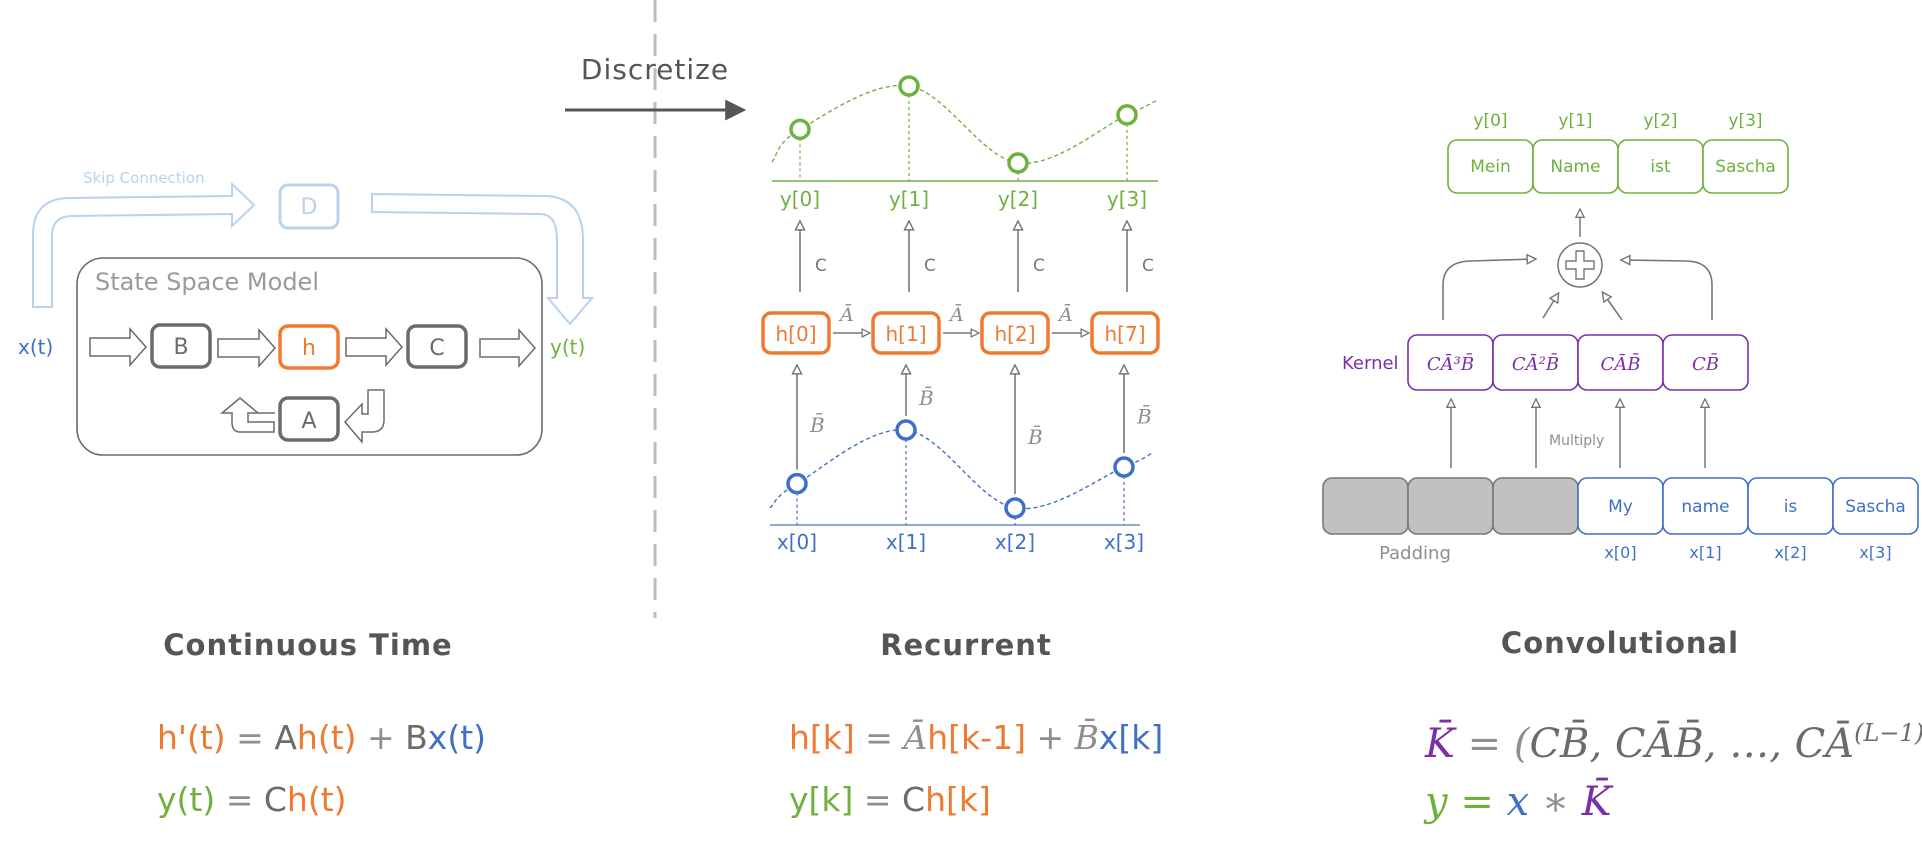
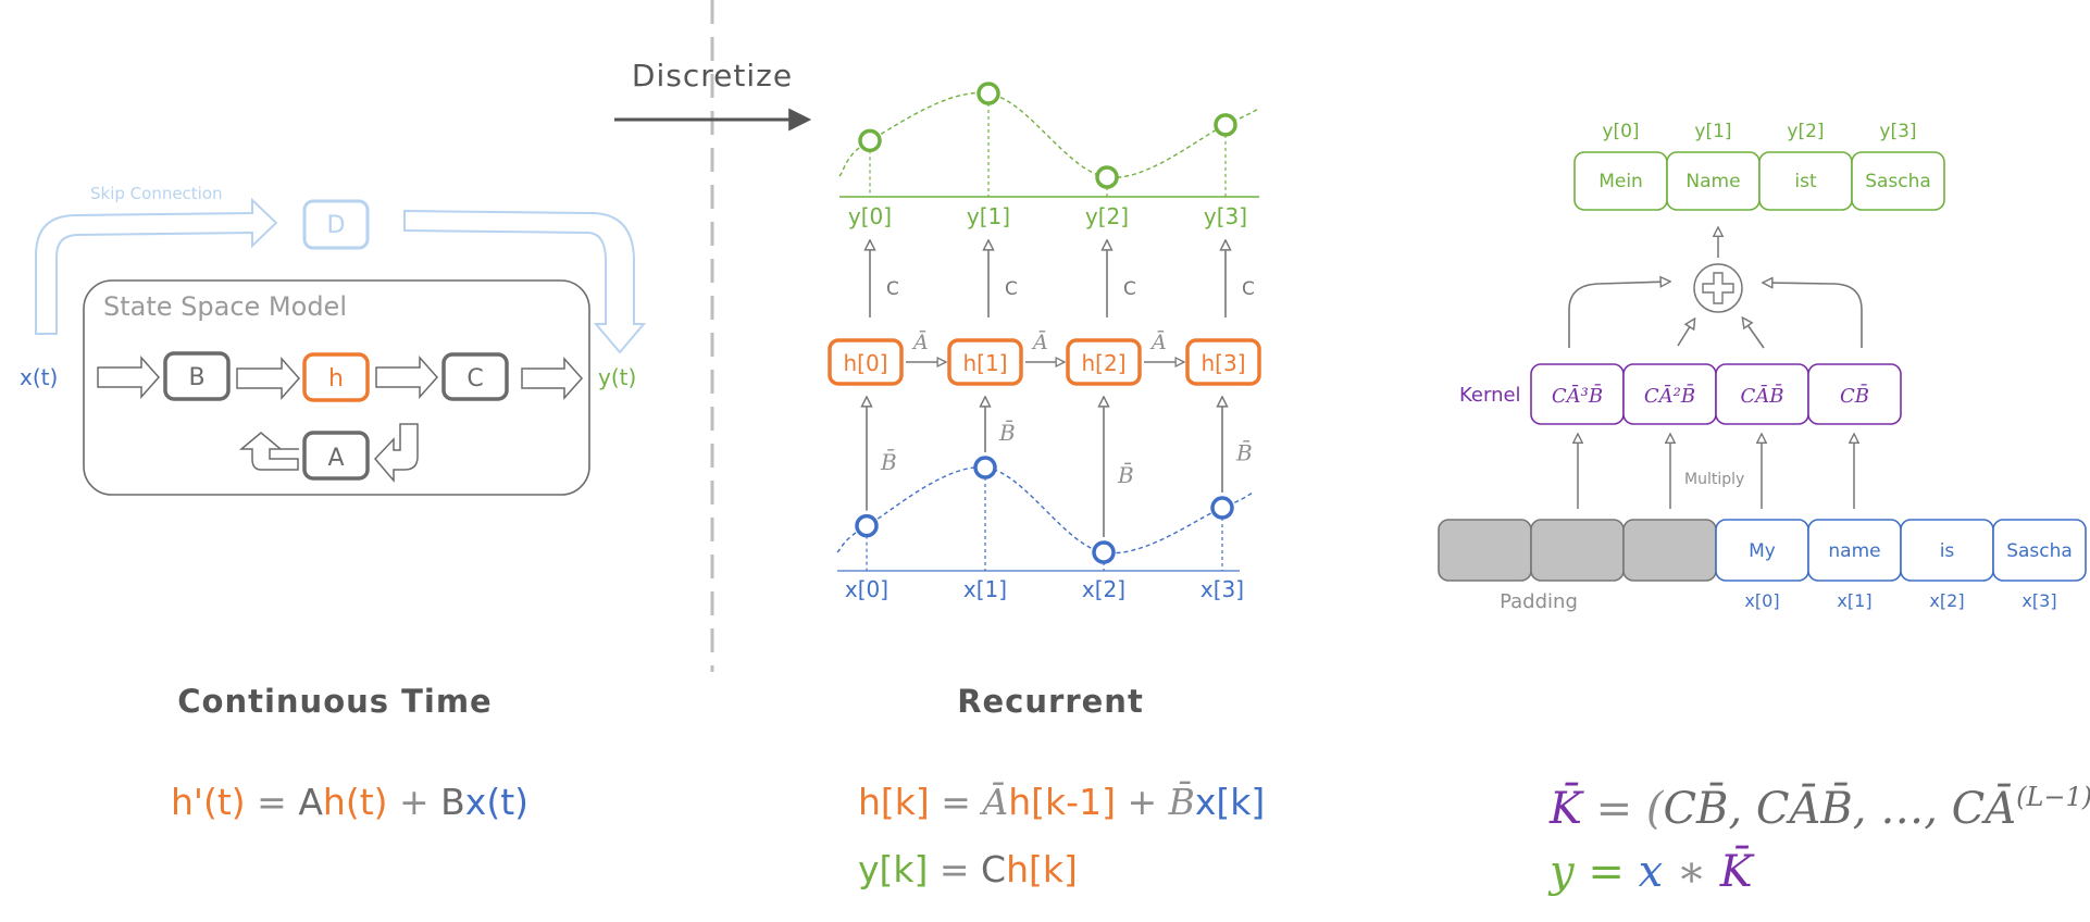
  Discretize
  Skip Connection
  D
  State Space Model
  x(t)
  y(t)
  B
  h
  C
  A
  Continuous Time
  h'(t) = Ah(t) + Bx(t)
- y(t) = Ch(t)
  y[0]
  y[1]
  y[2]
  y[3]
  x[0]
  x[1]
  x[2]
  x[3]
  h[0]
  C
  B̄
  Ā
  h[1]
  C
  B̄
  Ā
  h[2]
  C
  B̄
  Ā
- h[7]
+ h[3]
  C
  B̄
  Recurrent
  h[k] = Āh[k-1] + B̄x[k]
  y[k] = Ch[k]
  Mein
  y[0]
  Name
  y[1]
  ist
  y[2]
  Sascha
  y[3]
  Kernel
  CĀ³B̄
  CĀ²B̄
  CĀB̄
  CB̄
  Multiply
  My
  x[0]
  name
  x[1]
  is
  x[2]
  Sascha
  x[3]
  Padding
- Convolutional
  K̄ = (CB̄, CĀB̄, …, CĀ(L−1)
  y = x ∗ K̄
